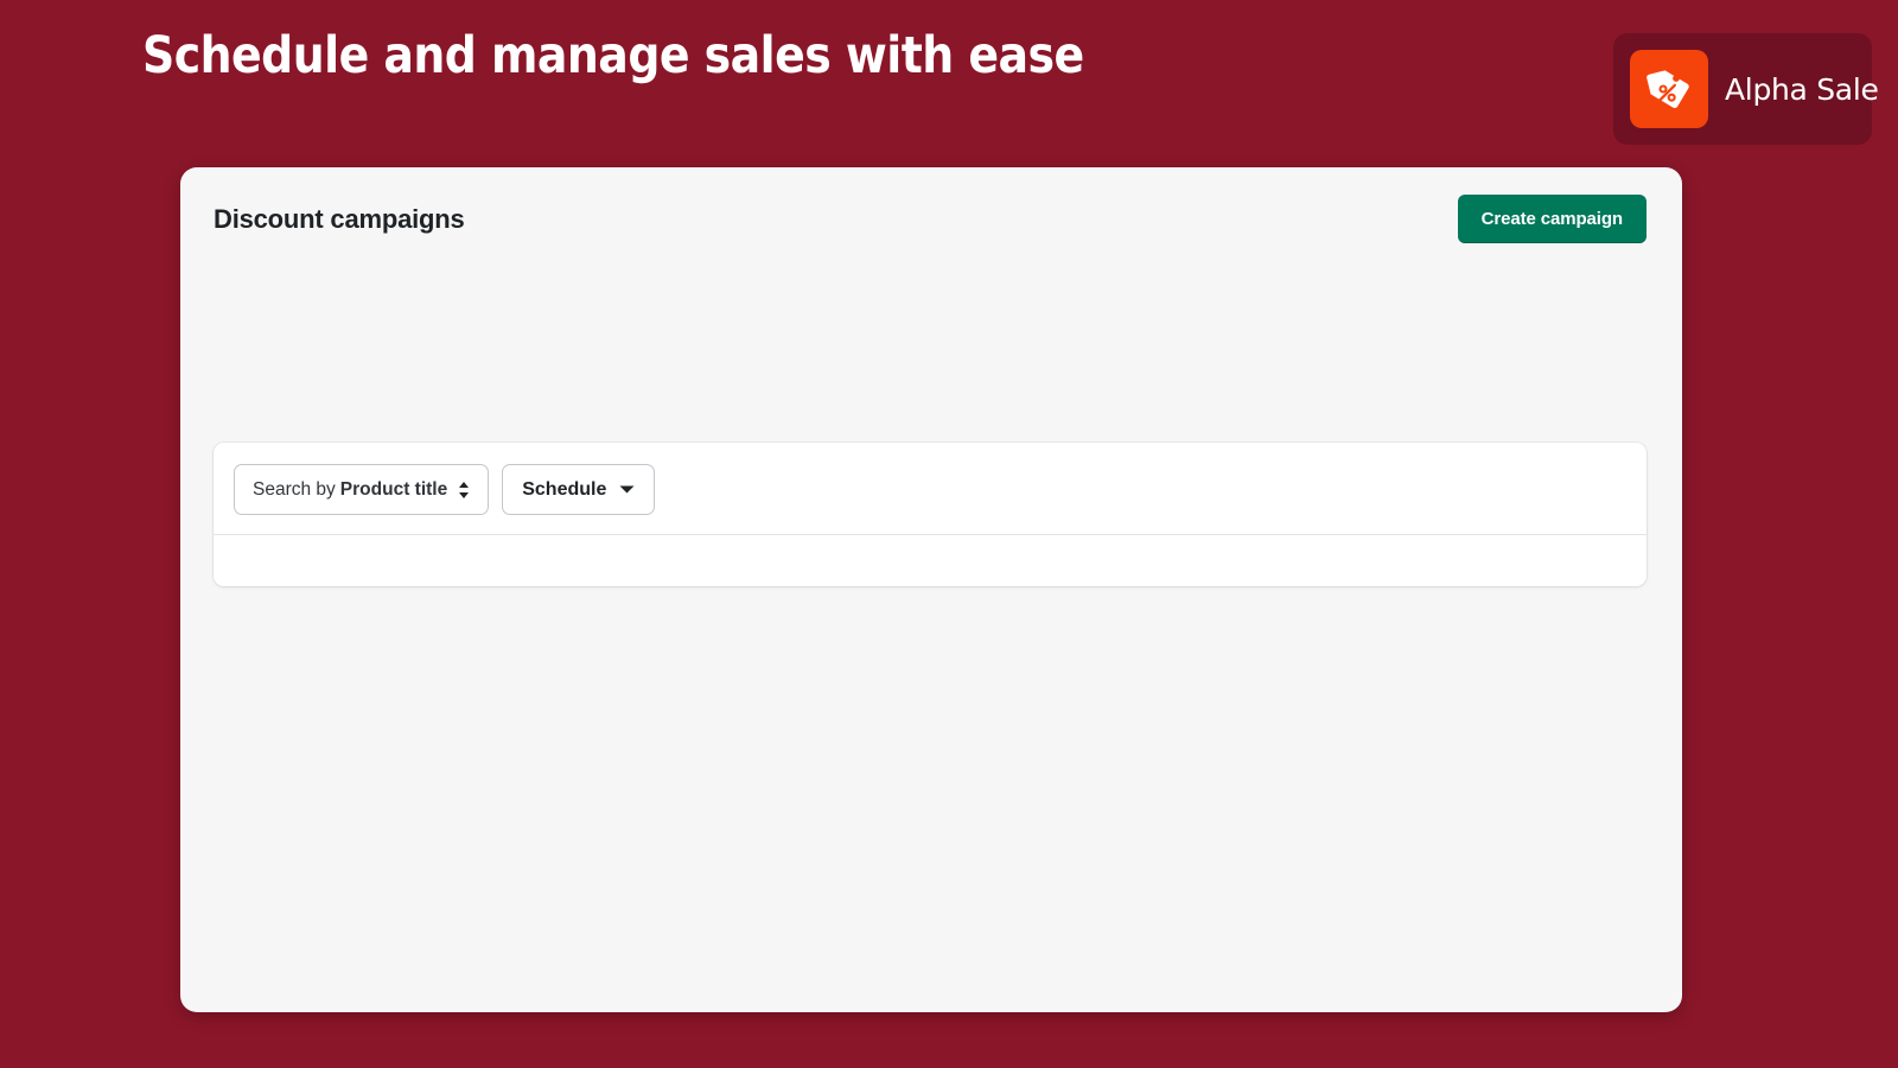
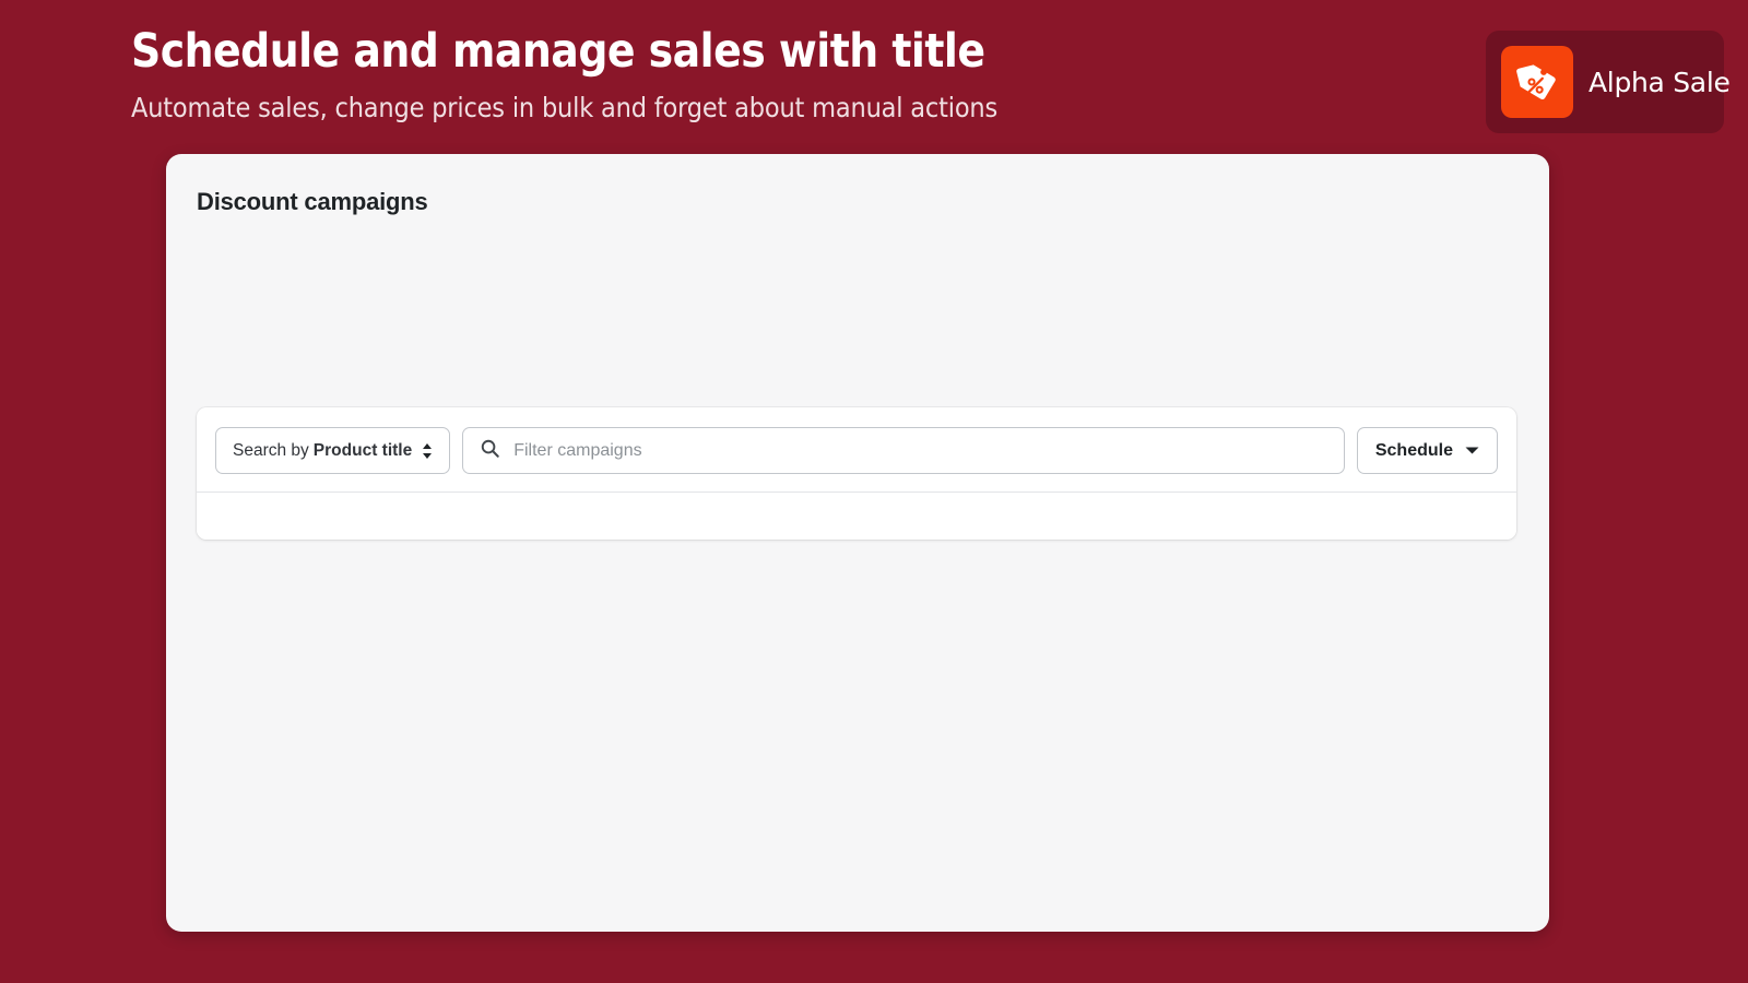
- Schedule and manage sales with ease
+ Schedule and manage sales with title
+ Automate sales, change prices in bulk and forget about manual actions
  Alpha Sale
  Discount campaigns
- Create campaign
  Search by
  Product title
+ Filter campaigns
  Schedule
